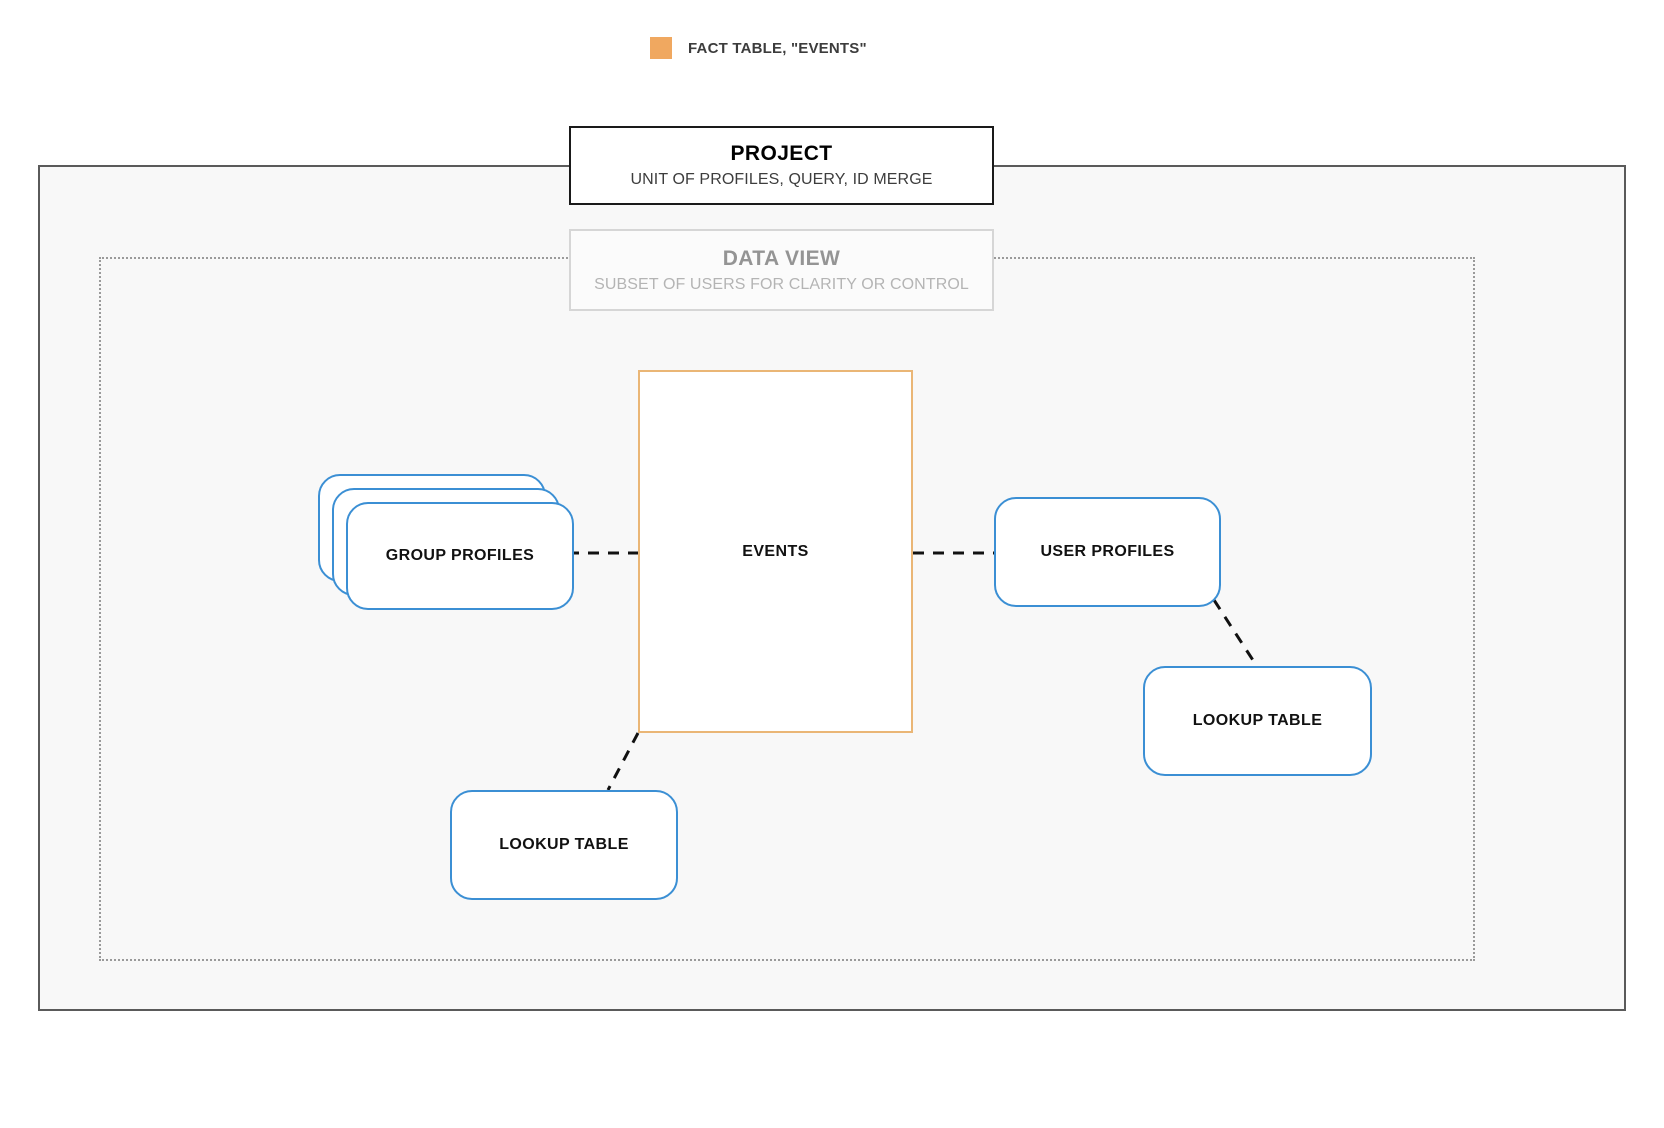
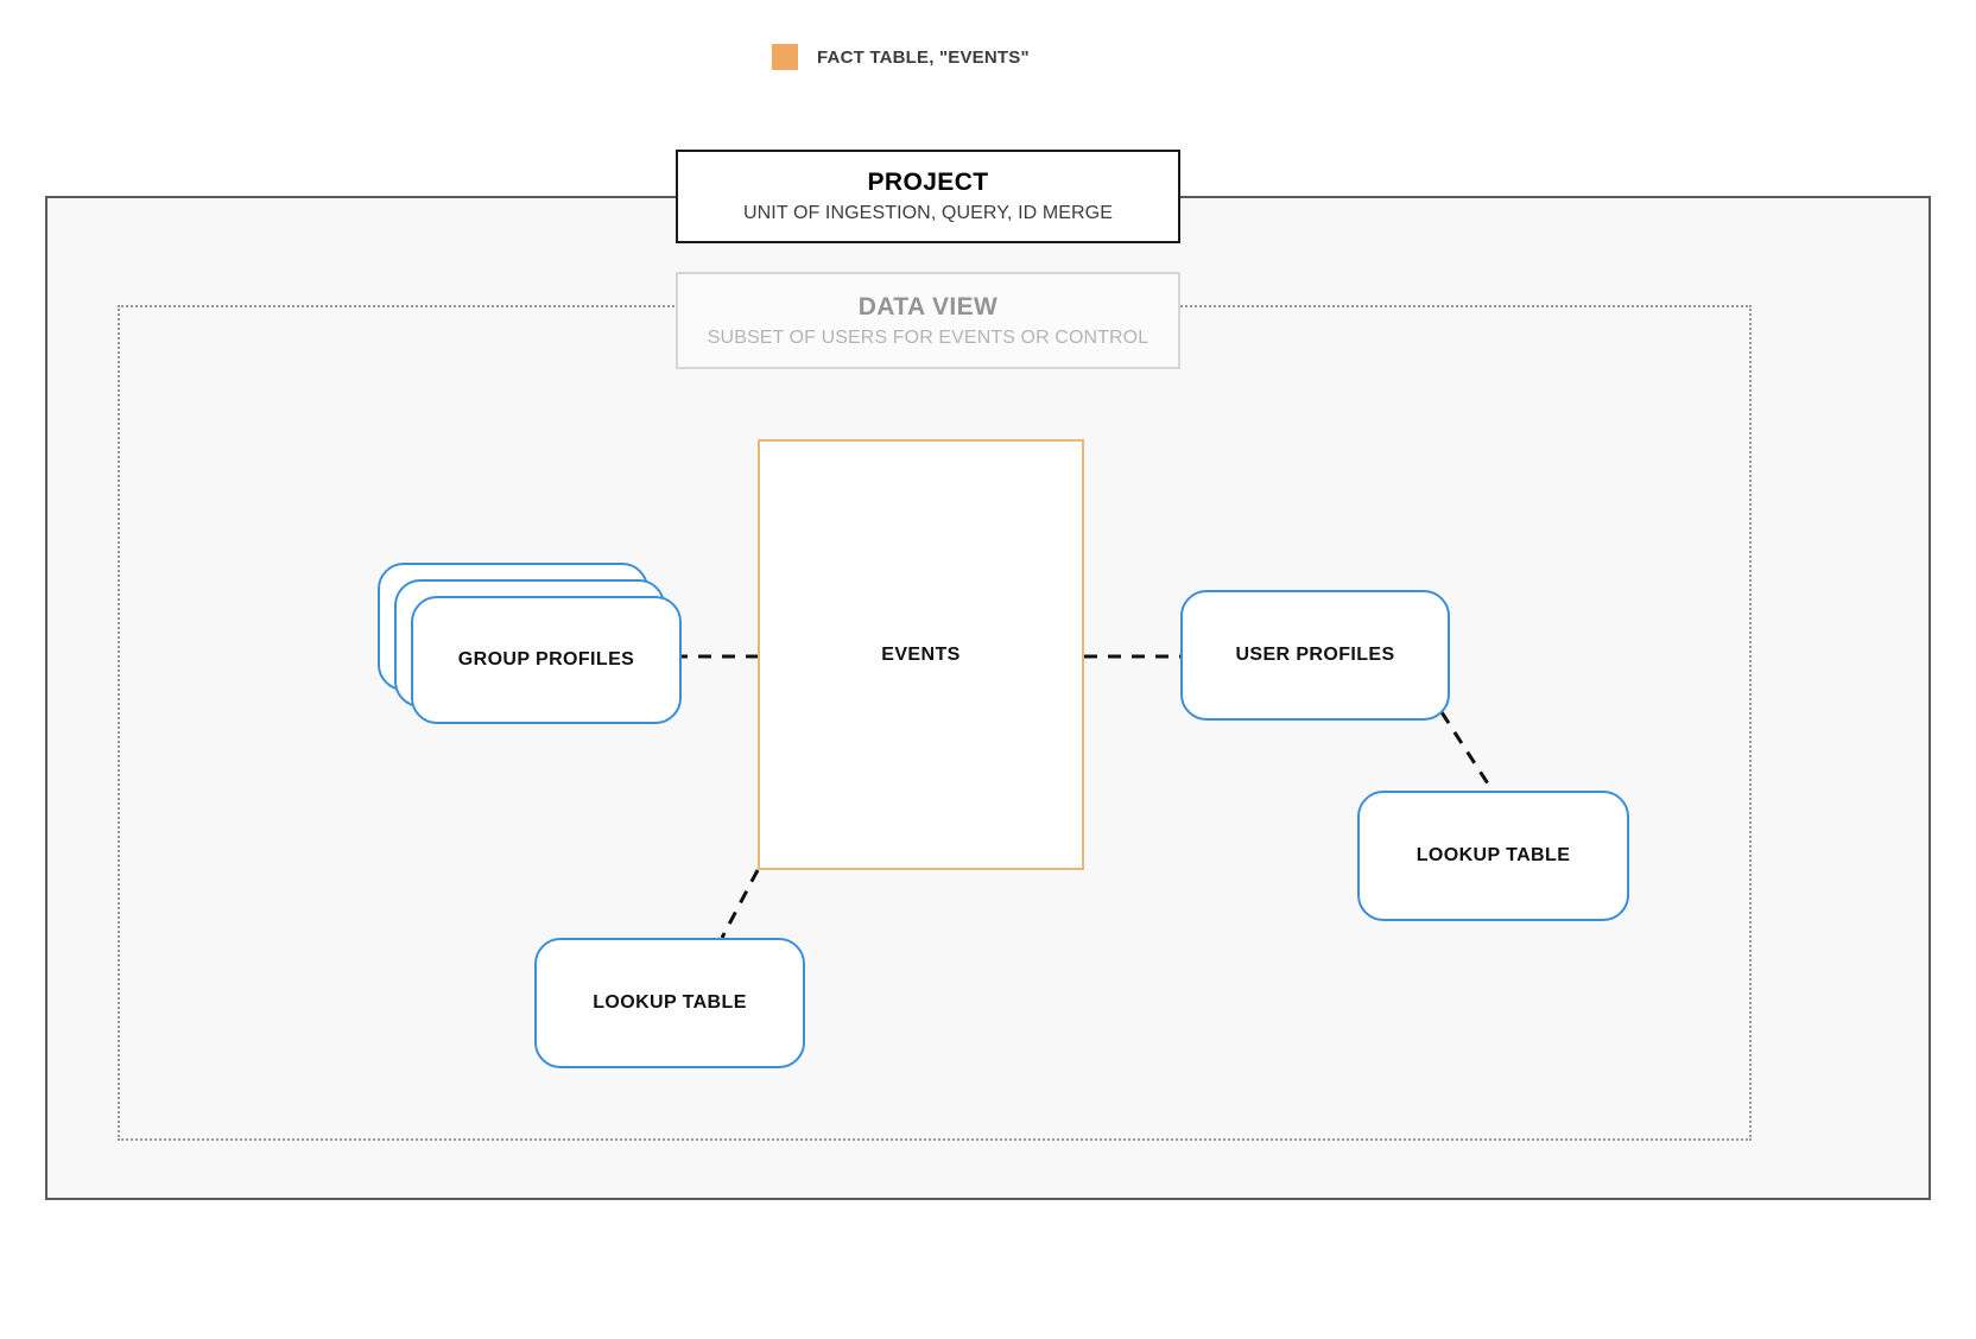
  FACT TABLE, "EVENTS"
  EVENTS
  GROUP PROFILES
  USER PROFILES
  LOOKUP TABLE
  LOOKUP TABLE
  DATA VIEW
- SUBSET OF USERS FOR CLARITY OR CONTROL
+ SUBSET OF USERS FOR EVENTS OR CONTROL
  PROJECT
- UNIT OF PROFILES, QUERY, ID MERGE
+ UNIT OF INGESTION, QUERY, ID MERGE
